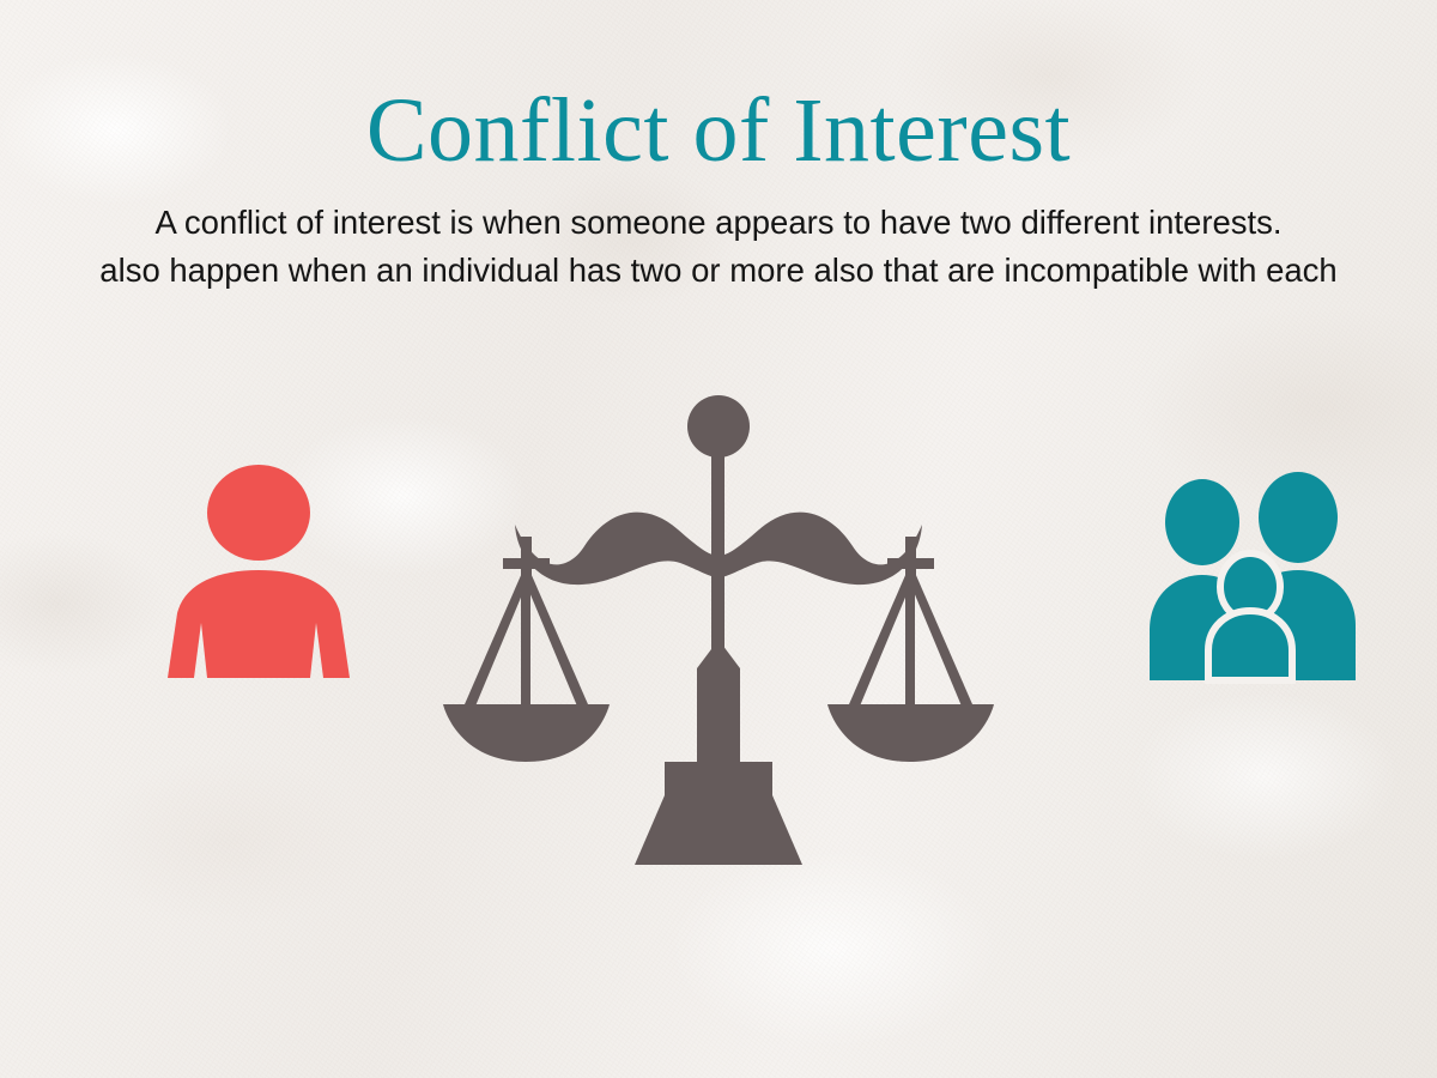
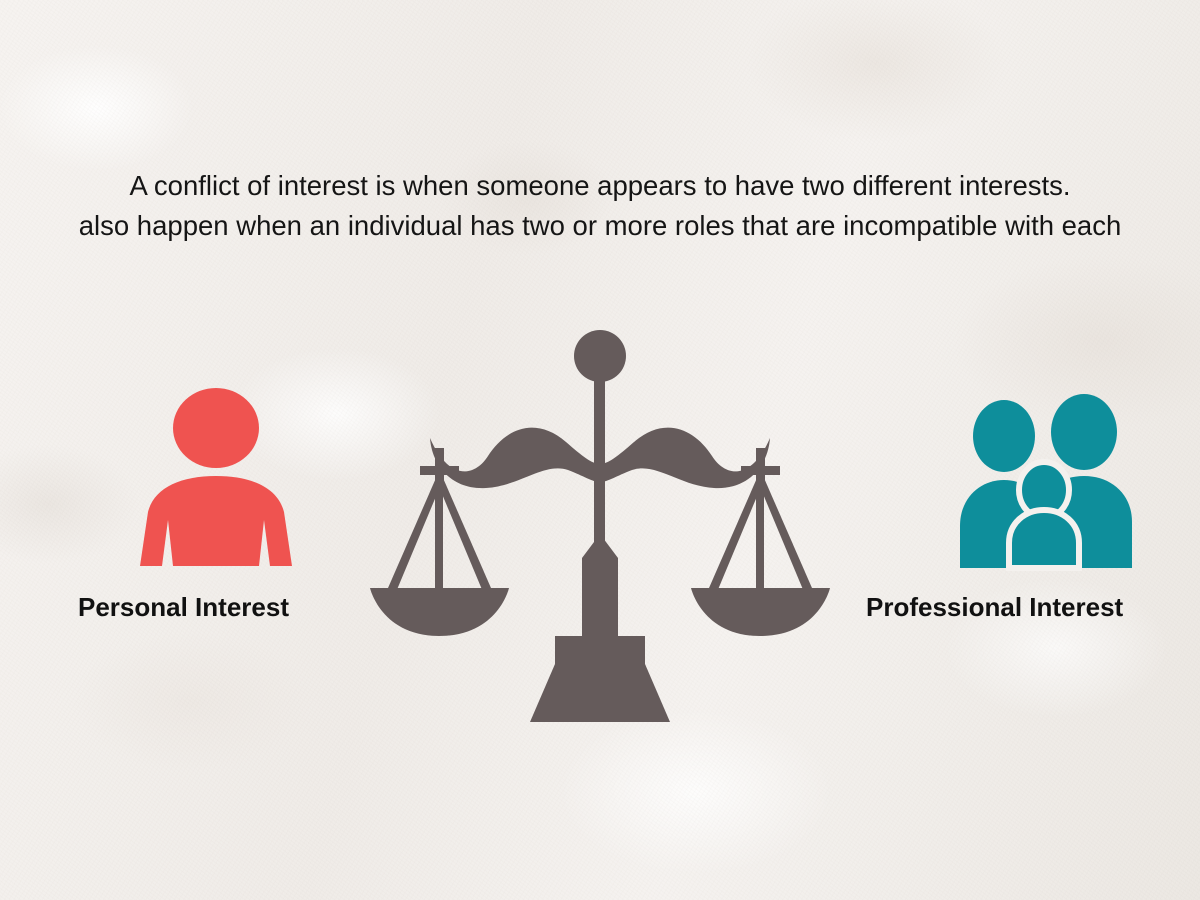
- Conflict of Interest
  A conflict of interest is when someone appears to have two different interests.
- also happen when an individual has two or more also that are incompatible with each
+ also happen when an individual has two or more roles that are incompatible with each
+ Personal Interest
+ Professional Interest
